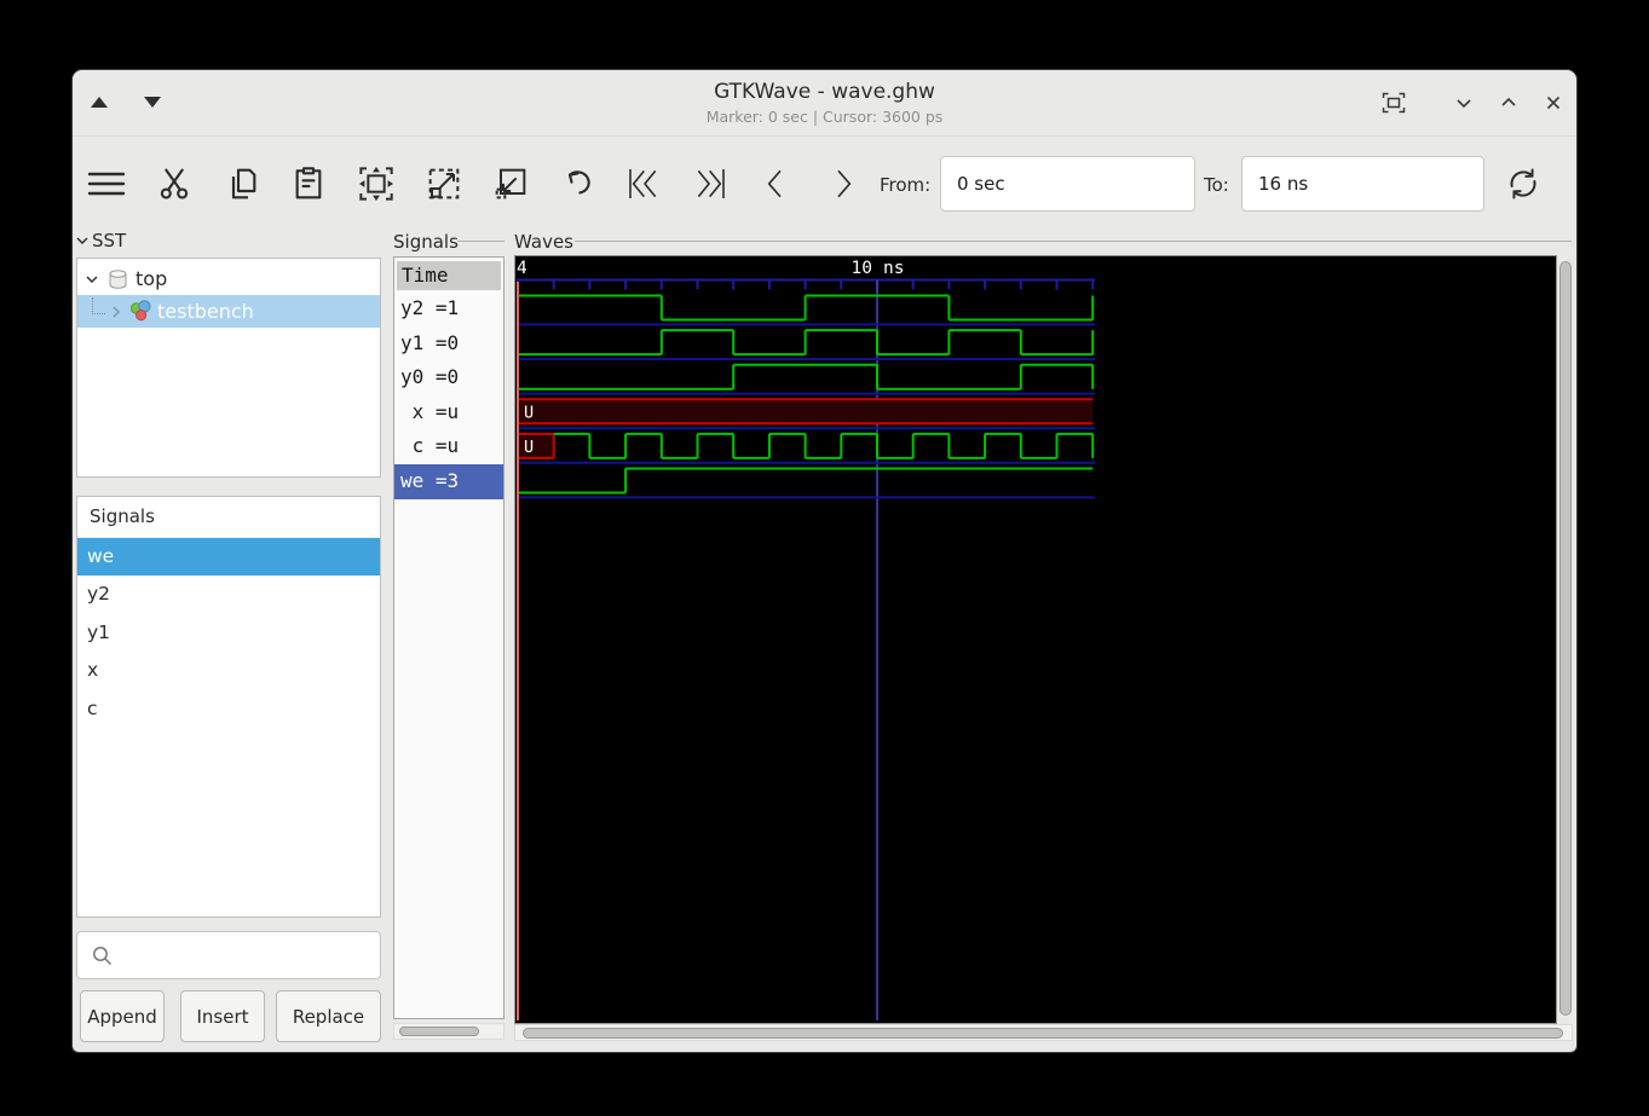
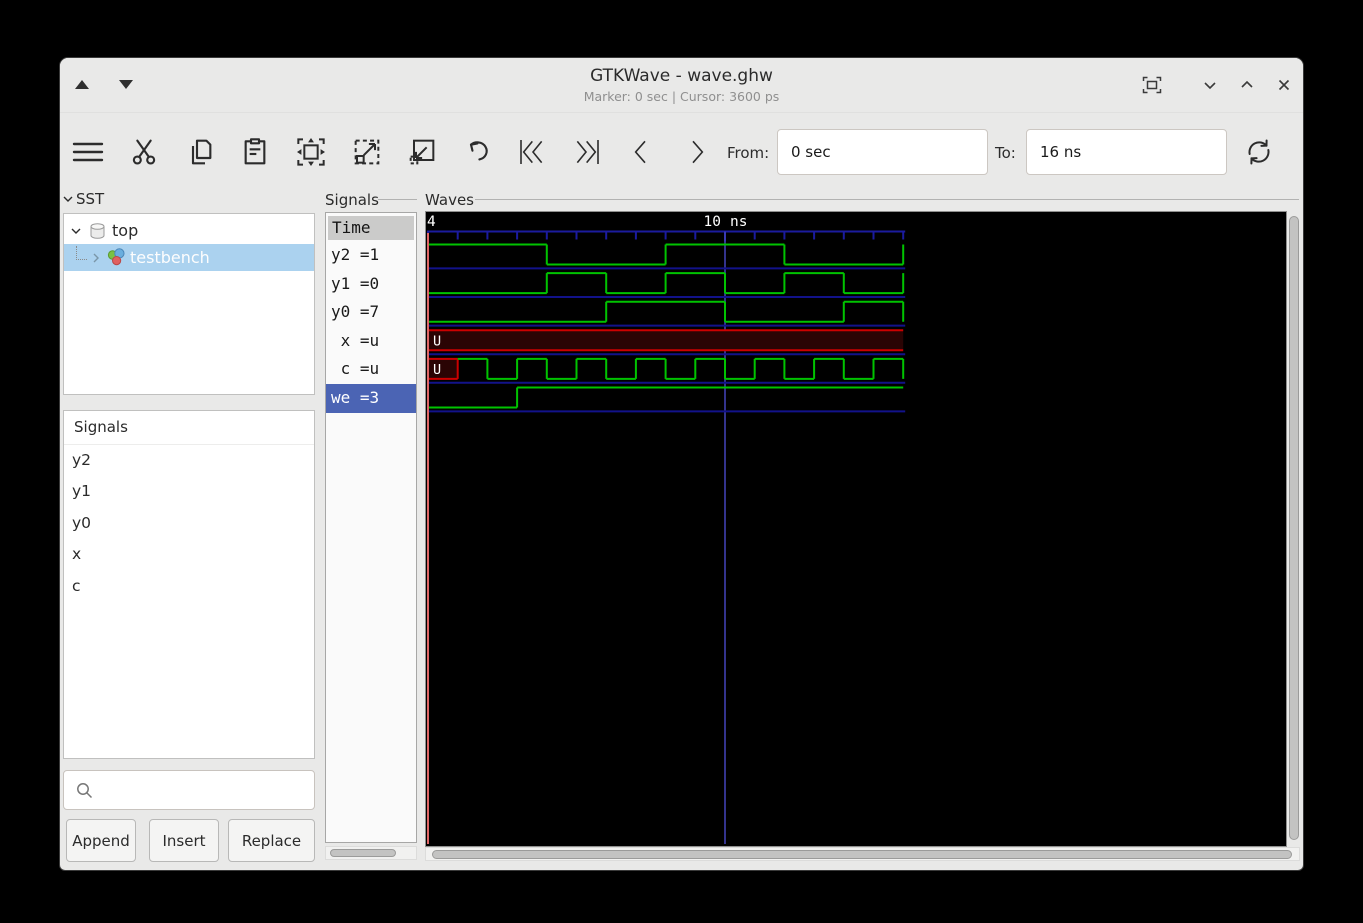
  GTKWave - wave.ghw
  Marker: 0 sec | Cursor: 3600 ps
  From:
  0 sec
  To:
  16 ns
  SST
  top
  testbench
  Signals
- we
  y2
  y1
+ y0
  x
  c
  Append
  Insert
  Replace
  Signals
  Time
  y2 =1
  y1 =0
- y0 =0
+ y0 =7
  x =u
  c =u
  we =3
  Waves
  4
  10
  ns
  U
  U
